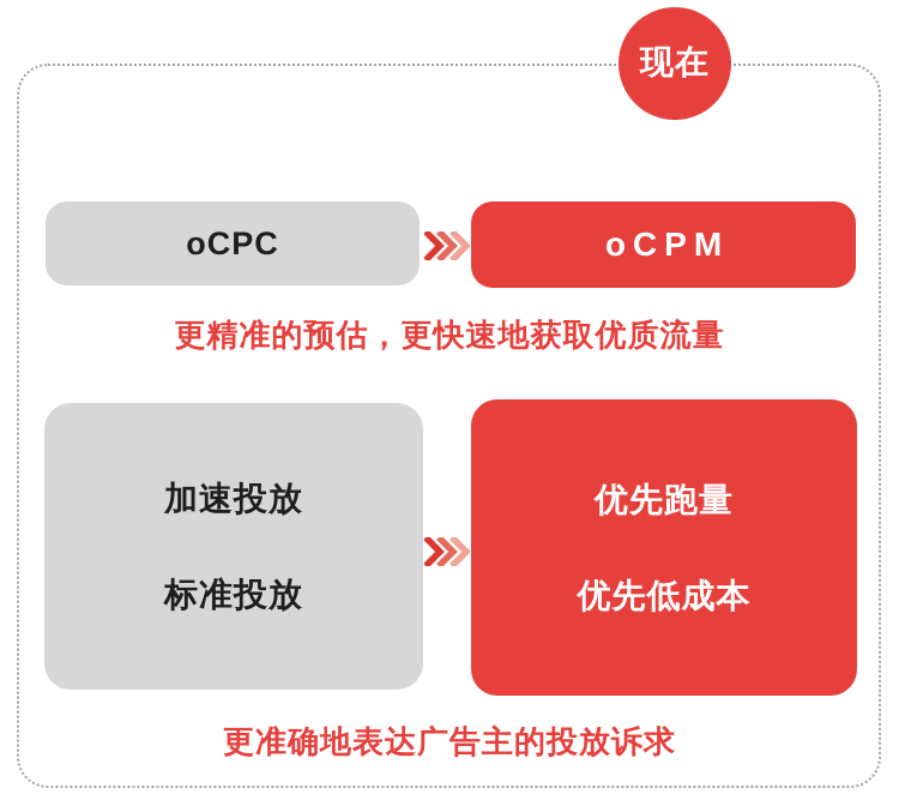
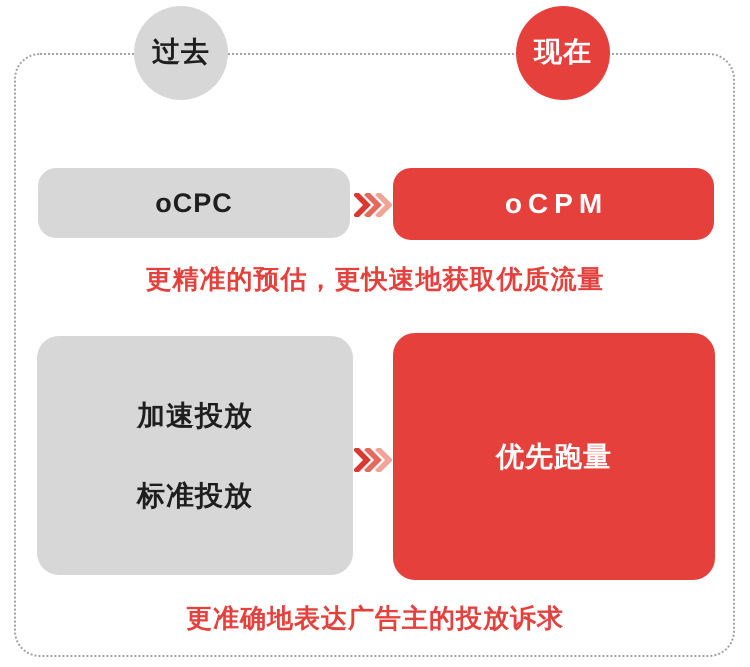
+ 过去
  现在
  oCPC
  oCPM
  更精准的预估，更快速地获取优质流量
  加速投放
  标准投放
  优先跑量
- 优先低成本
  更准确地表达广告主的投放诉求
